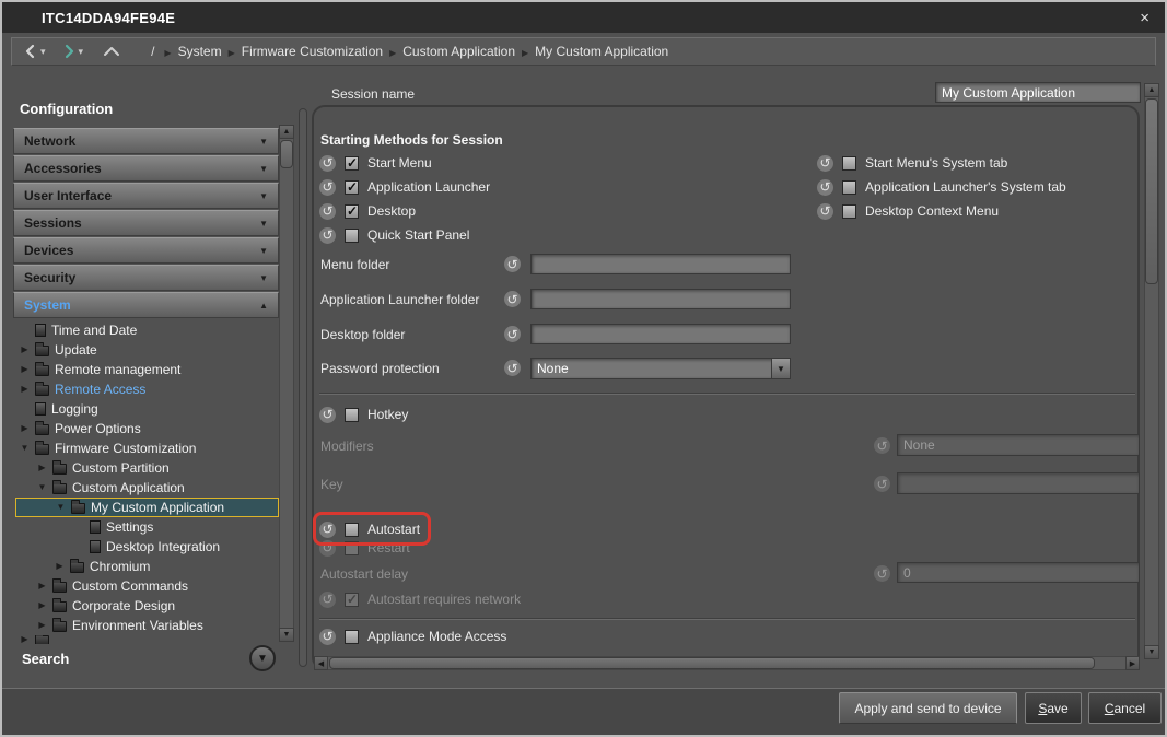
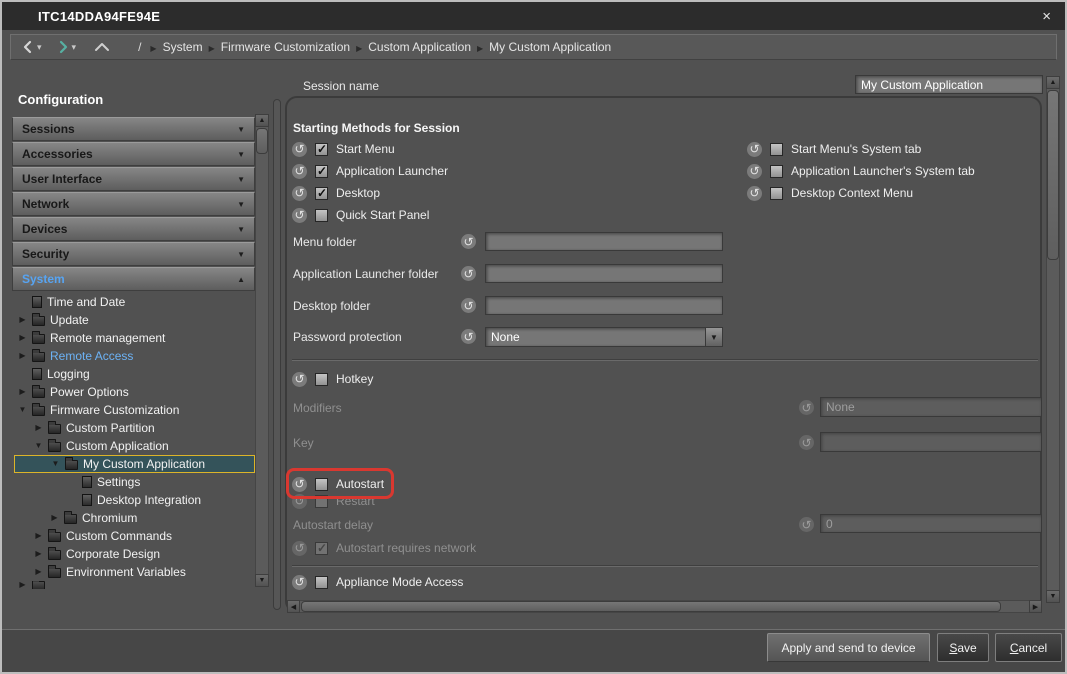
  ITC14DDA94FE94E
  ×
  ▾
  ▾
  /
  System
  Firmware Customization
  Custom Application
  My Custom Application
  Configuration
- Network
+ Sessions
  Accessories
  User Interface
- Sessions
+ Network
  Devices
  Security
  System
  Time and Date
  Update
  Remote management
  Remote Access
  Logging
  Power Options
  Firmware Customization
  Custom Partition
  Custom Application
  My Custom Application
  Settings
  Desktop Integration
  Chromium
  Custom Commands
  Corporate Design
  Environment Variables
- Search
  Session name
  My Custom Application
  Starting Methods for Session
  Start Menu
  Application Launcher
  Desktop
  Quick Start Panel
  Start Menu's System tab
  Application Launcher's System tab
  Desktop Context Menu
  Menu folder
  Application Launcher folder
  Desktop folder
  Password protection
  None
  Hotkey
  Modifiers
  None
  Key
  Autostart
  Restart
  Autostart delay
  0
  Autostart requires network
  Appliance Mode Access
  Apply and send to device
  Save
  Cancel
